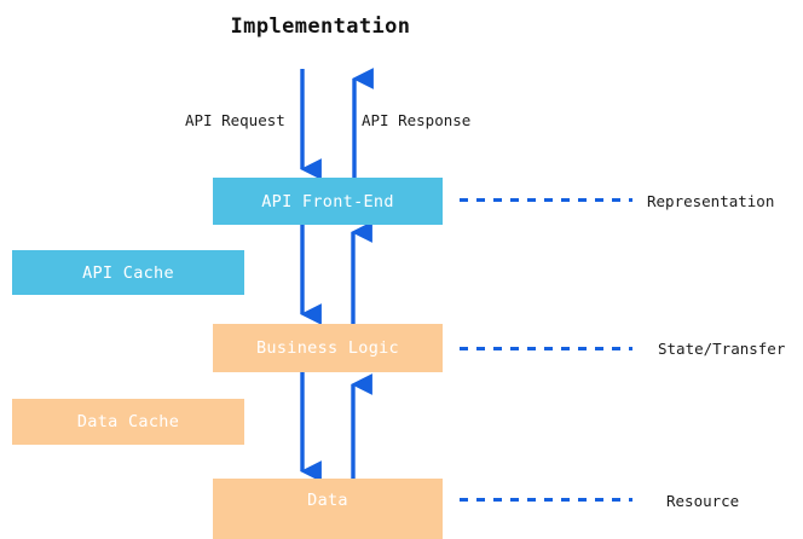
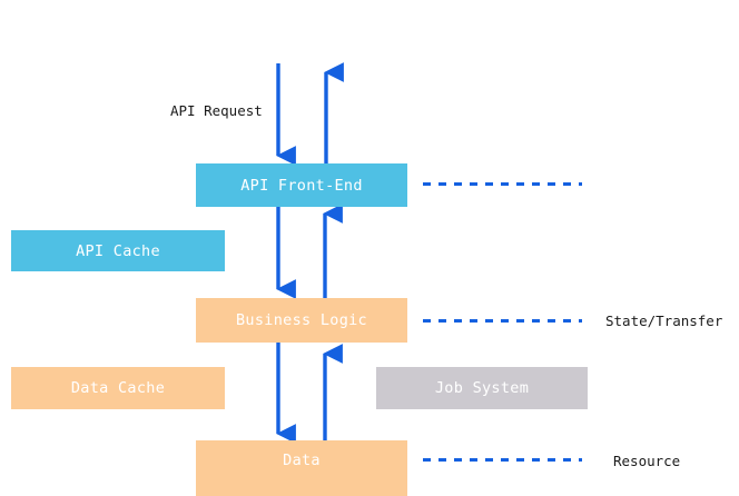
- Implementation
  API Request
- API Response
  API Front-End
- Representation
  API Cache
  Business Logic
  State/Transfer
  Data Cache
+ Job System
  Data
  Resource
